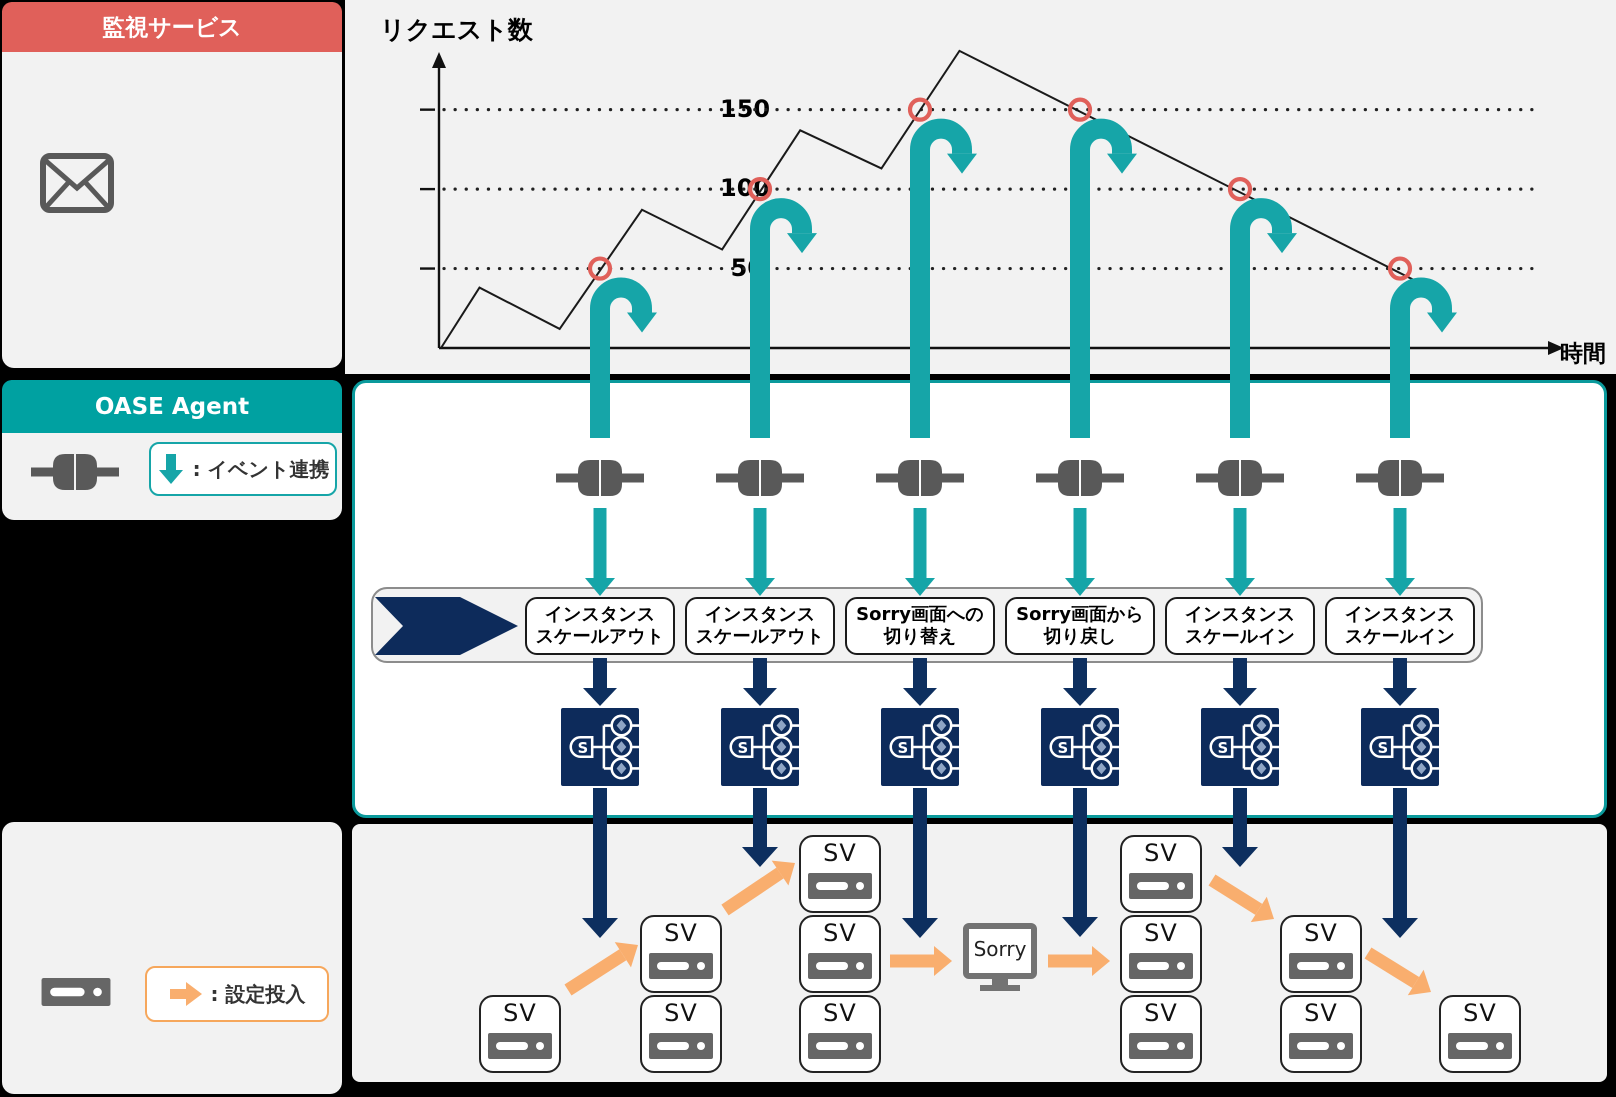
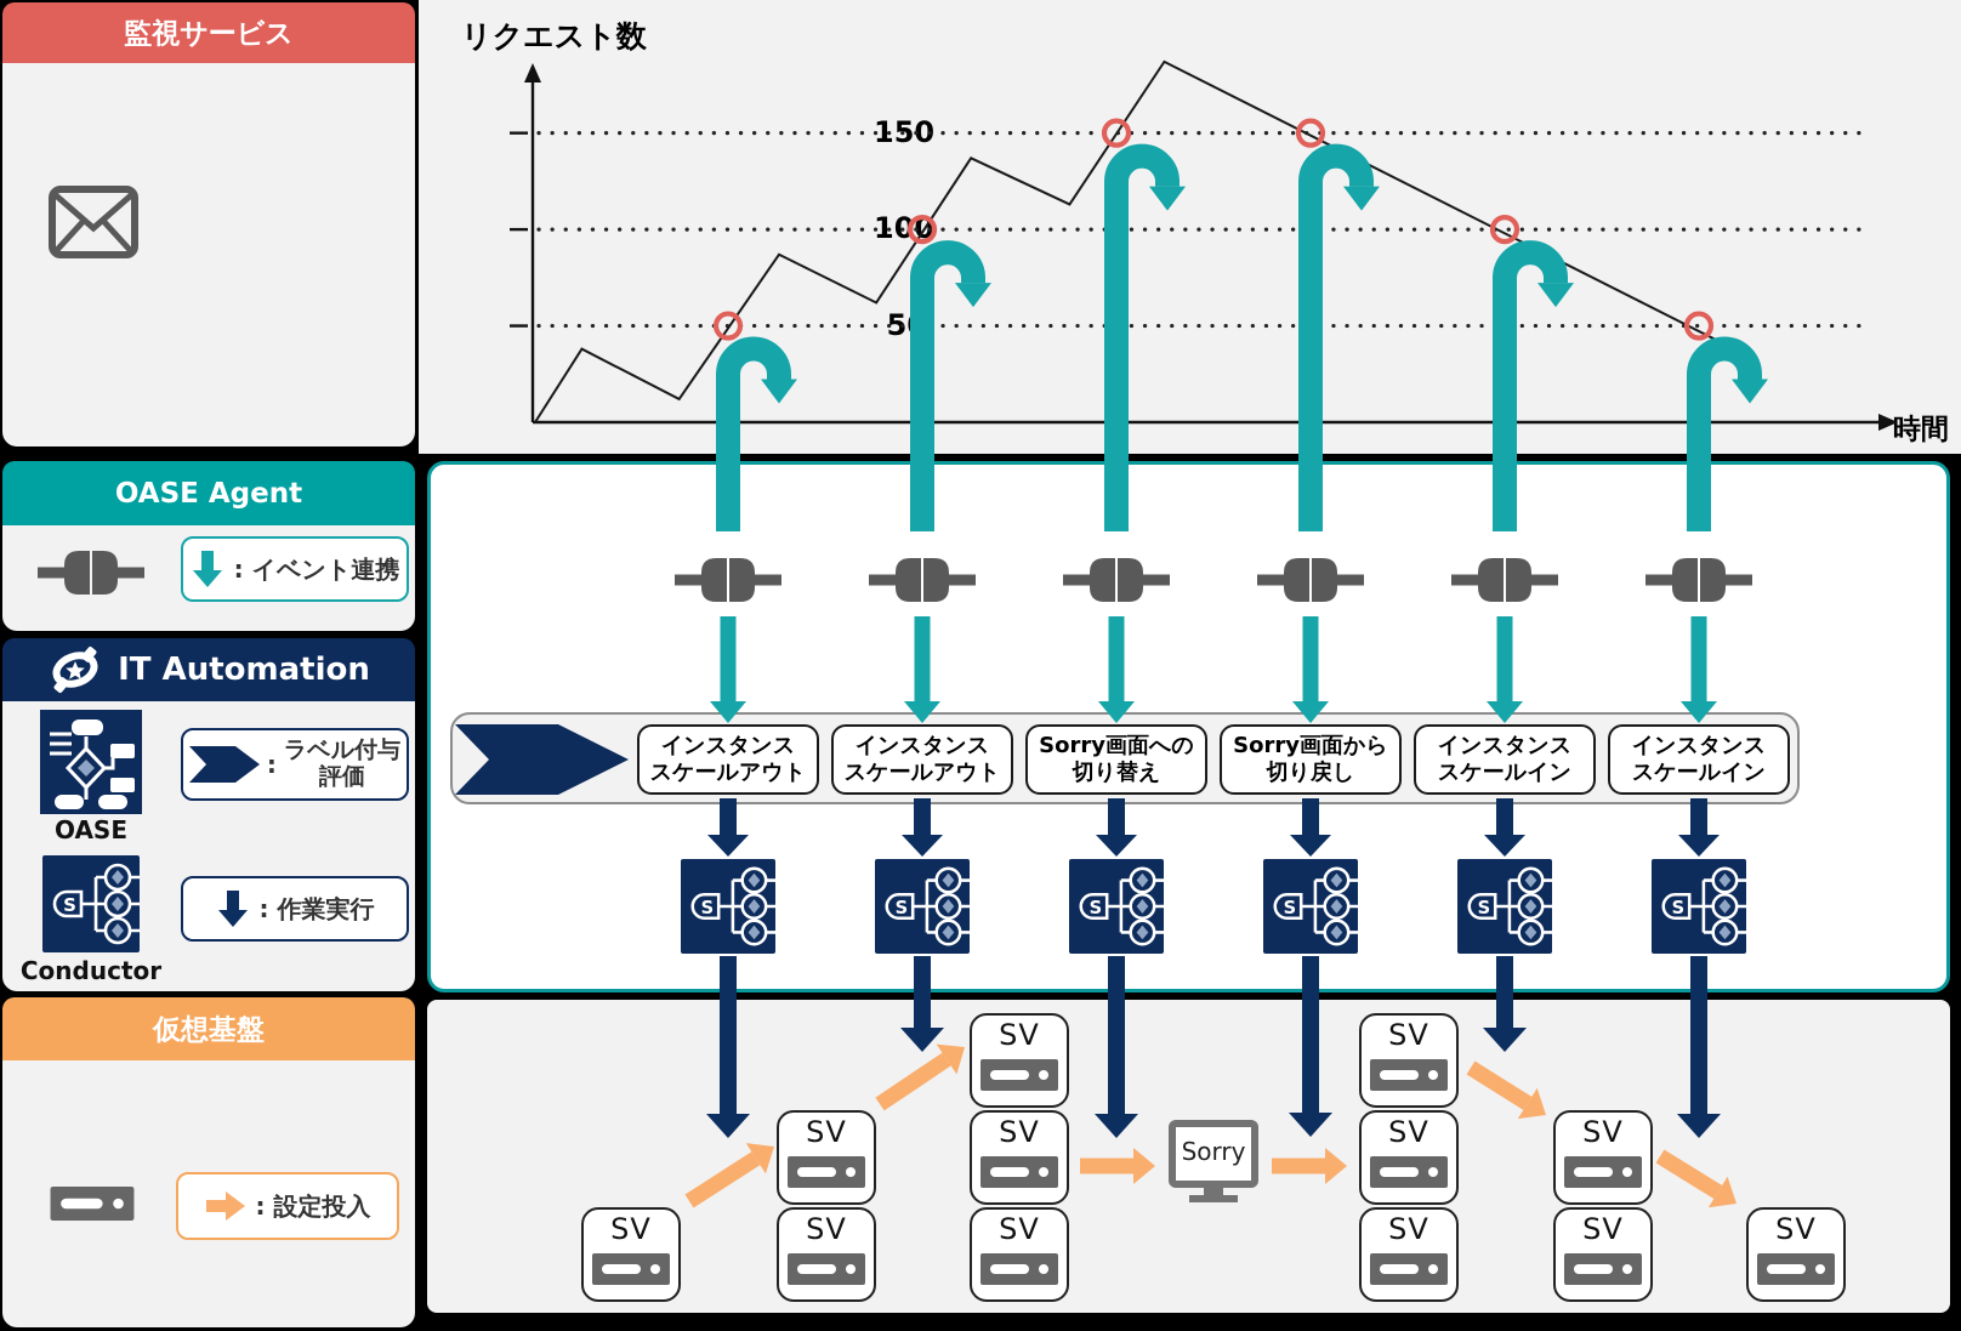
  監視サービス
  OASE Agent
  : イベント連携
+ IT Automation
+ OASE
+ :
+ ラベル付与
+ 評価
+ Conductor
+ : 作業実行
+ 仮想基盤
  : 設定投入
  リクエスト数
  時間
  150
  インスタンス
  スケールアウト
  インスタンス
  スケールアウト
  Sorry画面への
  切り替え
  Sorry画面から
  切り戻し
  インスタンス
  スケールイン
  インスタンス
  スケールイン
  SV
  SV
  SV
  SV
  SV
  SV
  Sorry
  SV
  SV
  SV
  SV
  SV
  SV
